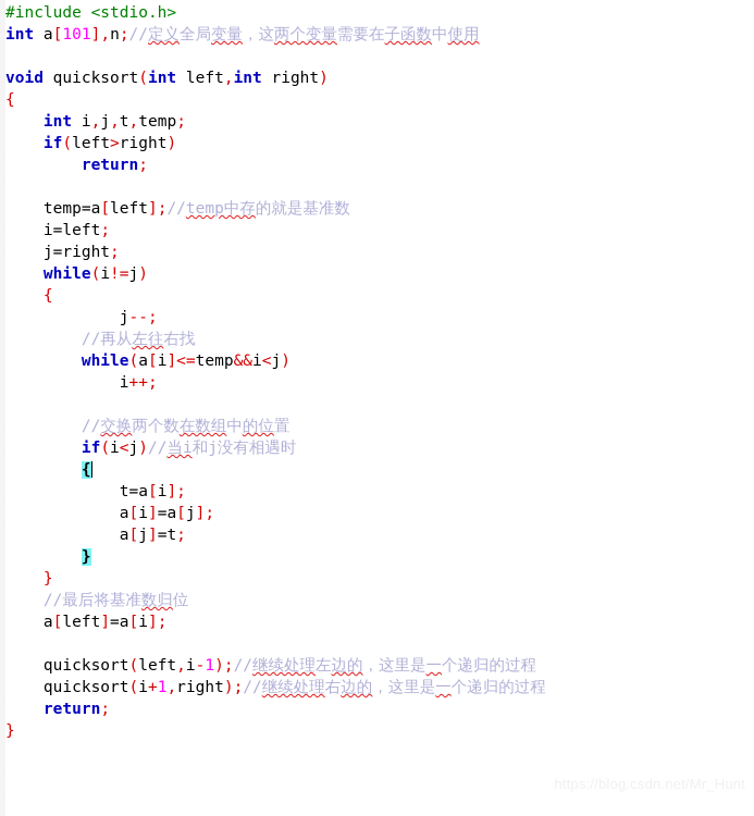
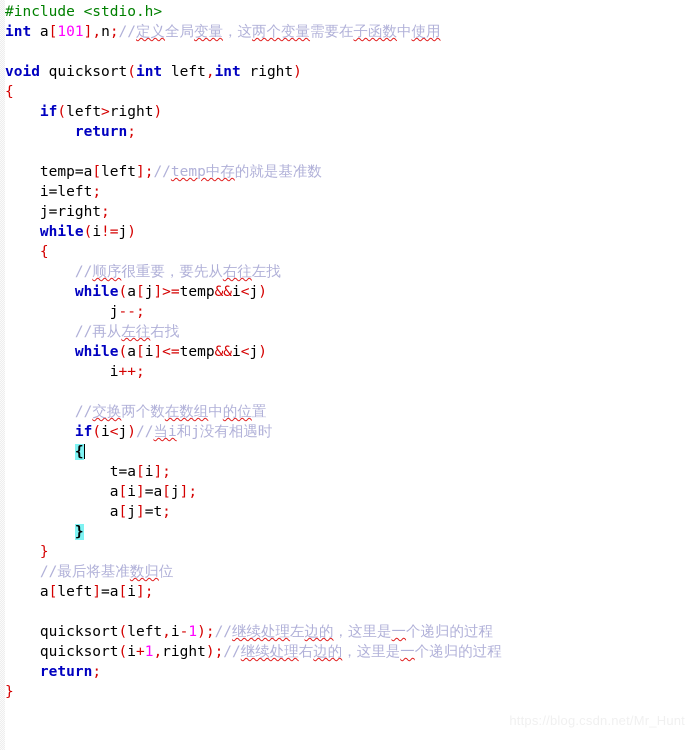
  #include <stdio.h>
  int a[101],n;//定义全局变量，这两个变量需要在子函数中使用
  void quicksort(int left,int right)
  {
- int i,j,t,temp;
  if(left>right)
  return;
  temp=a[left];//temp中存的就是基准数
  i=left;
  j=right;
  while(i!=j)
  {
+ //顺序很重要，要先从右往左找
+ while(a[j]>=temp&&i<j)
  j--;
  //再从左往右找
  while(a[i]<=temp&&i<j)
  i++;
  //交换两个数在数组中的位置
  if(i<j)//当i和j没有相遇时
  {
  t=a[i];
  a[i]=a[j];
  a[j]=t;
  }
  }
  //最后将基准数归位
  a[left]=a[i];
  quicksort(left,i-1);//继续处理左边的，这里是一个递归的过程
  quicksort(i+1,right);//继续处理右边的，这里是一个递归的过程
  return;
  }
